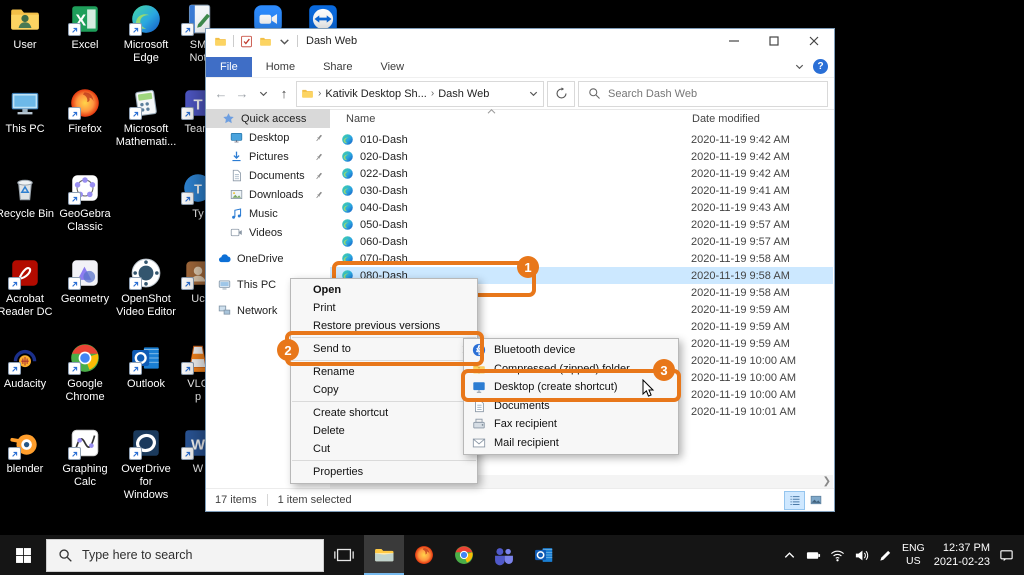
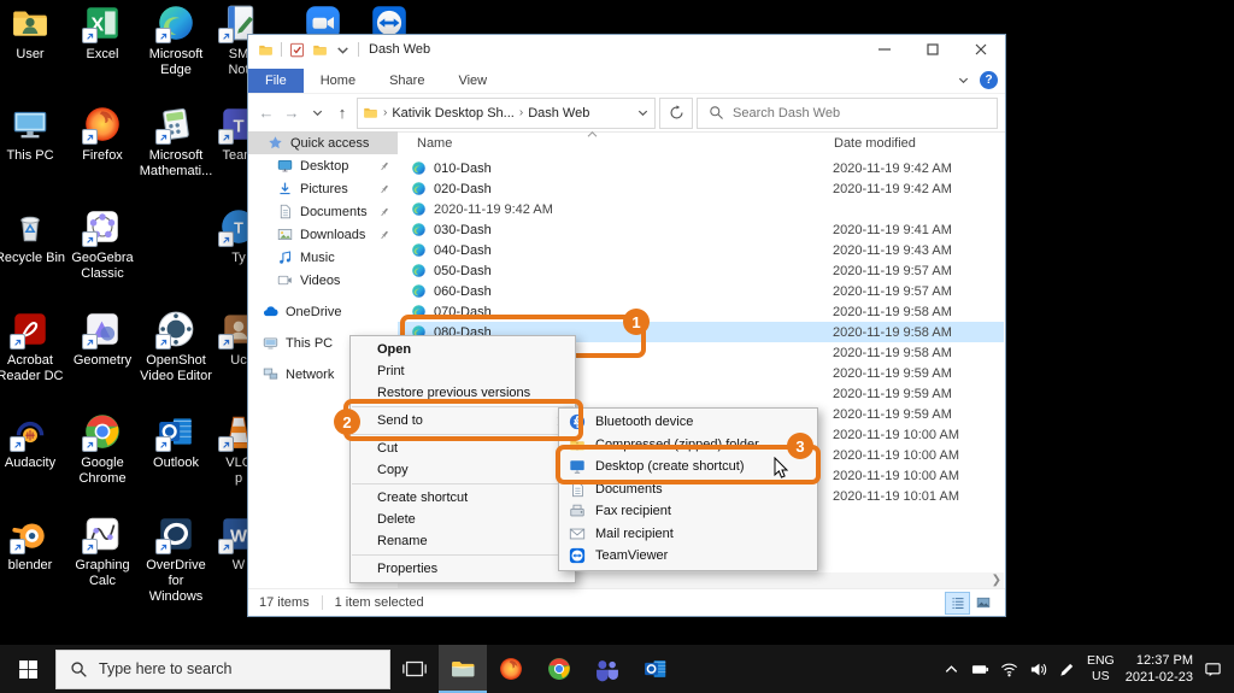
  User
  X
  Excel
  Microsoft
  Edge
  SM
  This PC
  Firefox
  Microsoft
  Mathemati...
  T
  Tea
  ecycle Bin
  GeoGebra
  Classic
  T
  Ty
  Acrobat
  Reader DC
  Geometry
  OpenShot
  Video Editor
  Uc
  Audacity
  Google
  Chrome
  Outlook
  p
  blender
  Graphing
  Calc
  OverDrive for
  Windows
  W
  W
  Dash Web
  File
  Home
  Share
  View
  ?
  ←
  →
  ↑
  ›
  Kativik Desktop Sh...
  ›
  Dash Web
  Search Dash Web
  Quick access
  Desktop
  Pictures
  Documents
  Downloads
  Music
  Videos
  OneDrive
  This PC
  Network
  Name
  Date modified
  010-Dash
  2020-11-19 9:42 AM
  020-Dash
  2020-11-19 9:42 AM
- 022-Dash
  2020-11-19 9:42 AM
  030-Dash
  2020-11-19 9:41 AM
  040-Dash
  2020-11-19 9:43 AM
  050-Dash
  2020-11-19 9:57 AM
  060-Dash
  2020-11-19 9:57 AM
  070-Dash
  2020-11-19 9:58 AM
  080-Dash
  2020-11-19 9:58 AM
  2020-11-19 9:58 AM
  2020-11-19 9:59 AM
  2020-11-19 9:59 AM
  2020-11-19 9:59 AM
  2020-11-19 10:00 AM
  2020-11-19 10:00 AM
  2020-11-19 10:00 AM
  2020-11-19 10:01 AM
  ❯
  17 items
  1 item selected
  Open
  Print
  Restore previous versions
  Send to
- Rename
+ Cut
  Copy
  Create shortcut
  Delete
- Cut
+ Rename
  Properties
  Bluetooth device
  Compressed (zipped) folder
  Desktop (create shortcut)
  Documents
  Fax recipient
  Mail recipient
+ TeamViewer
  1
  2
  3
  Type here to search
  ENG
  US
  12:37 PM
  2021-02-23
